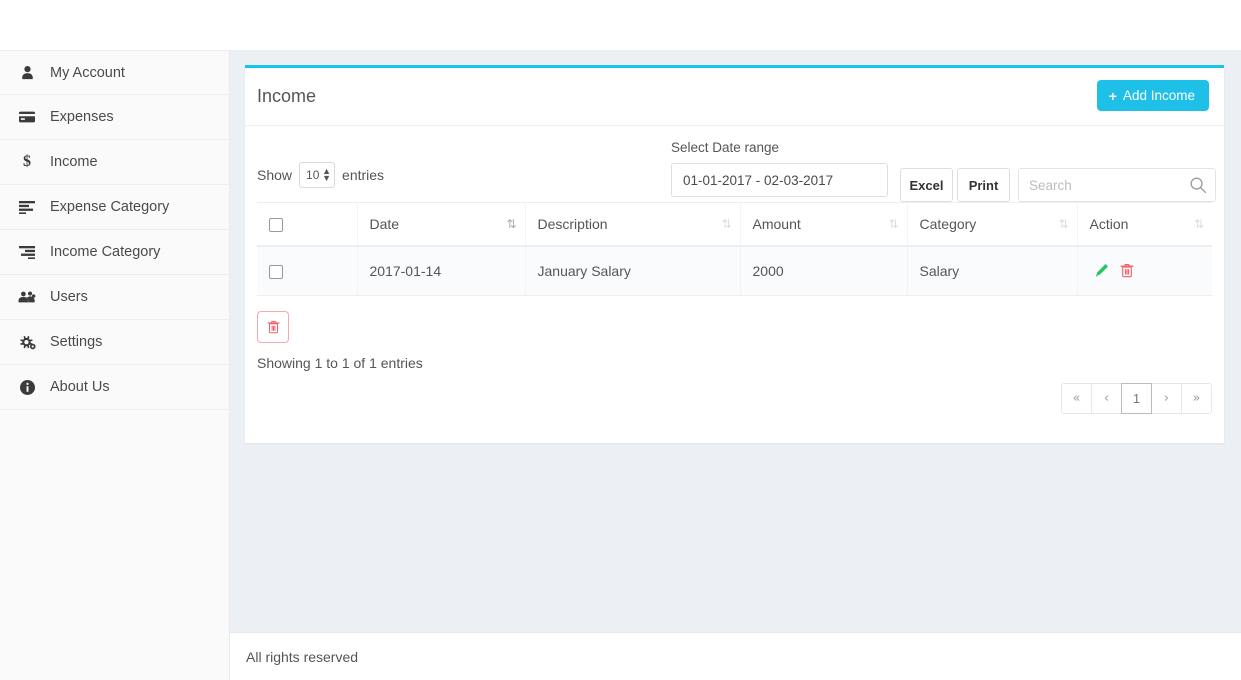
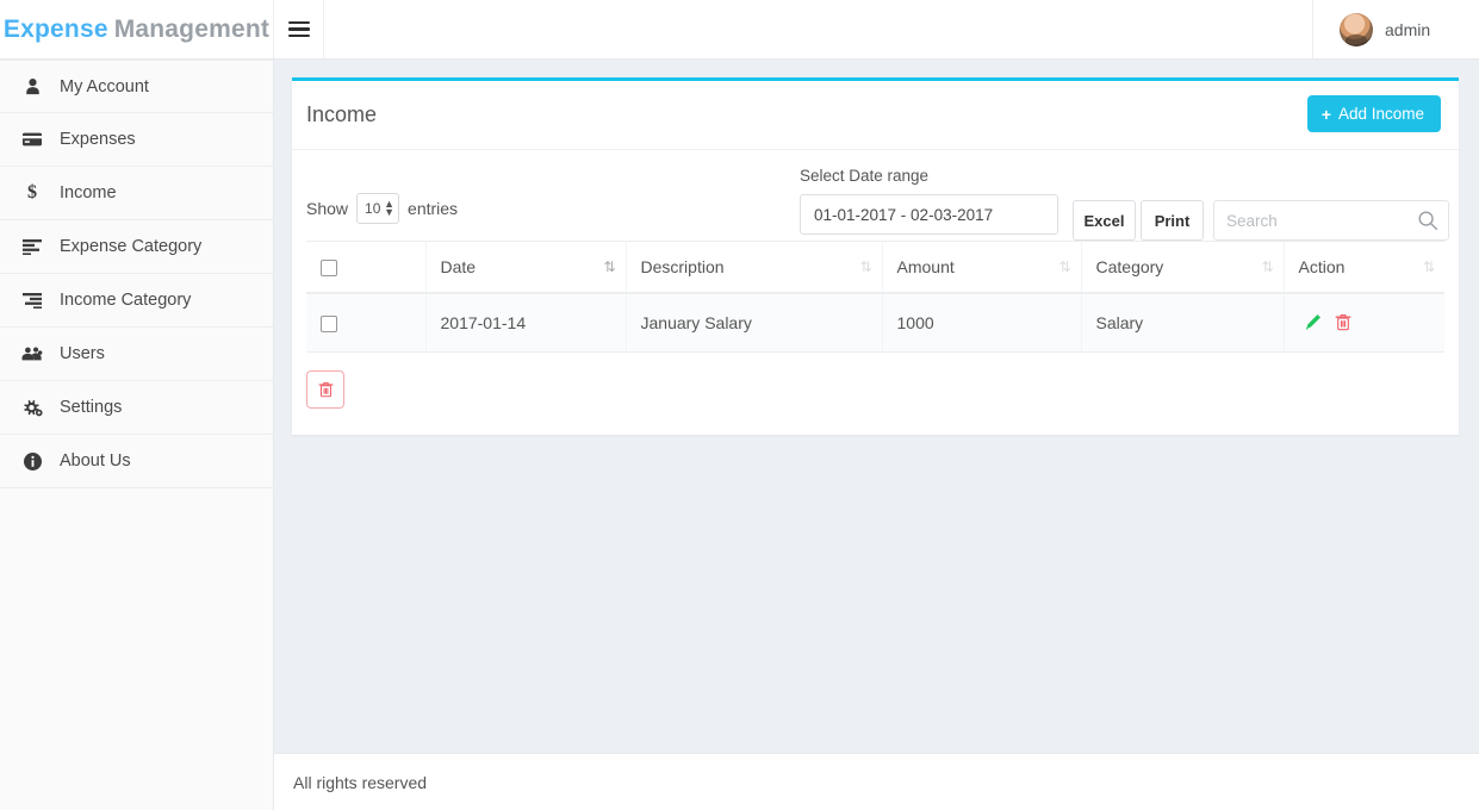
+ Expense
+ Management
+ admin
  My Account
  Expenses
  $
  Income
  Expense Category
  Income Category
  Users
  Settings
  About Us
  Income
  +
  Add Income
  Show
  10
  ▲
  ▼
  entries
  Select Date range
  01-01-2017 - 02-03-2017
  Excel
  Print
  Search
  	Date ⇅	Description ⇅	Amount ⇅	Category ⇅	Action ⇅
- 	2017-01-14	January Salary	2000	Salary
+ 	2017-01-14	January Salary	1000	Salary
- Showing 1 to 1 of 1 entries
- «
- ‹
- 1
- ›
- »
  All rights reserved
